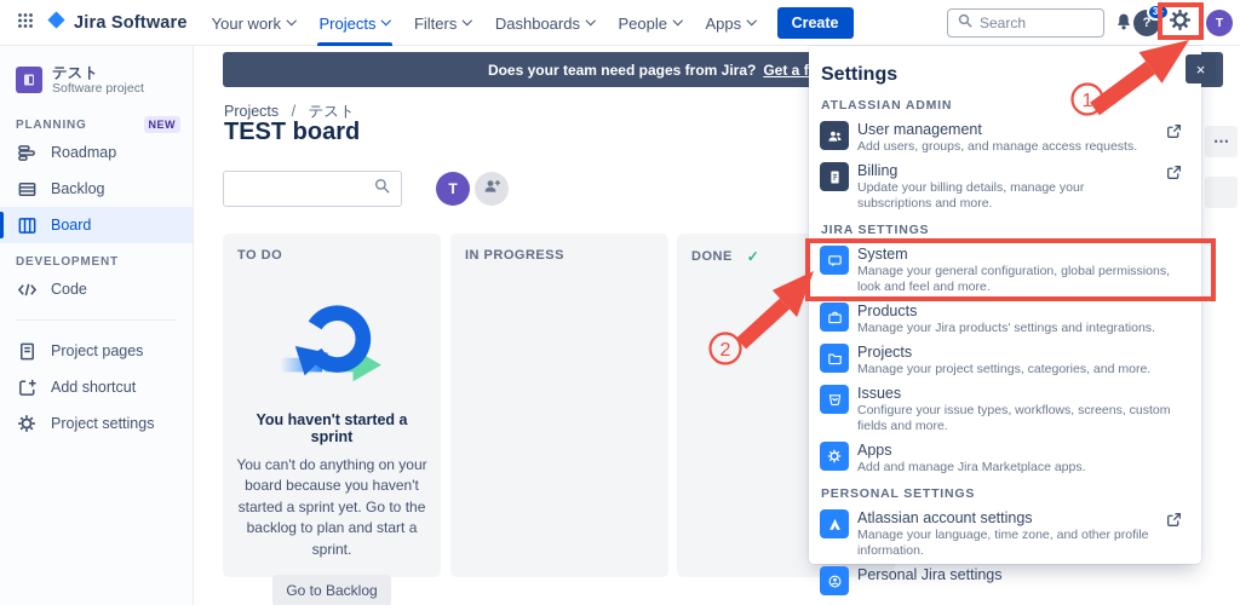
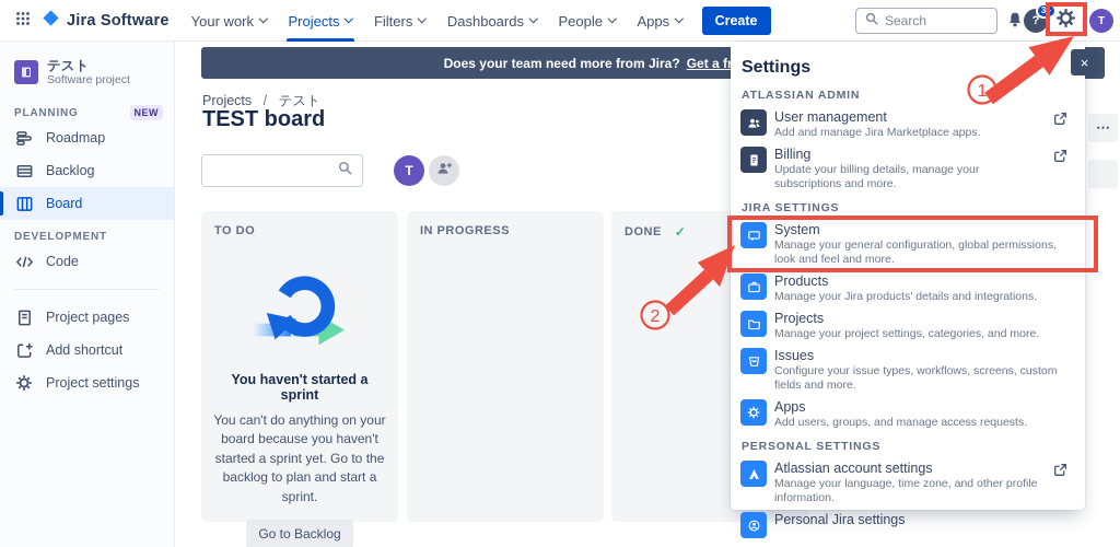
  Jira Software
  Your work
  Projects
  Filters
  Dashboards
  People
  Apps
  Create
  Search
  ?
  3+
  T
  テスト
  Software project
  PLANNING
  NEW
  Roadmap
  Backlog
  Board
  DEVELOPMENT
  Code
  Project pages
  Add shortcut
  Project settings
- Does your team need pages from Jira?
+ Does your team need more from Jira?
  ×
  Projects / テスト
  TEST board
  T
  TO DO
  You haven't started a sprint
  You can't do anything on your board because you haven't started a sprint yet. Go to the backlog to plan and start a sprint.
  Go to Backlog
  IN PROGRESS
  DONE
  ✓
  ⋯
  Settings
  ATLASSIAN ADMIN
  User management
- Add users, groups, and manage access requests.
+ Add and manage Jira Marketplace apps.
  Billing
  Update your billing details, manage your subscriptions and more.
  JIRA SETTINGS
  System
  Manage your general configuration, global permissions, look and feel and more.
  Products
- Manage your Jira products' settings and integrations.
+ Manage your Jira products' details and integrations.
  Projects
  Manage your project settings, categories, and more.
  Issues
  Configure your issue types, workflows, screens, custom fields and more.
  Apps
- Add and manage Jira Marketplace apps.
+ Add users, groups, and manage access requests.
  PERSONAL SETTINGS
  Atlassian account settings
  Manage your language, time zone, and other profile information.
  Personal Jira settings
  1
  2
